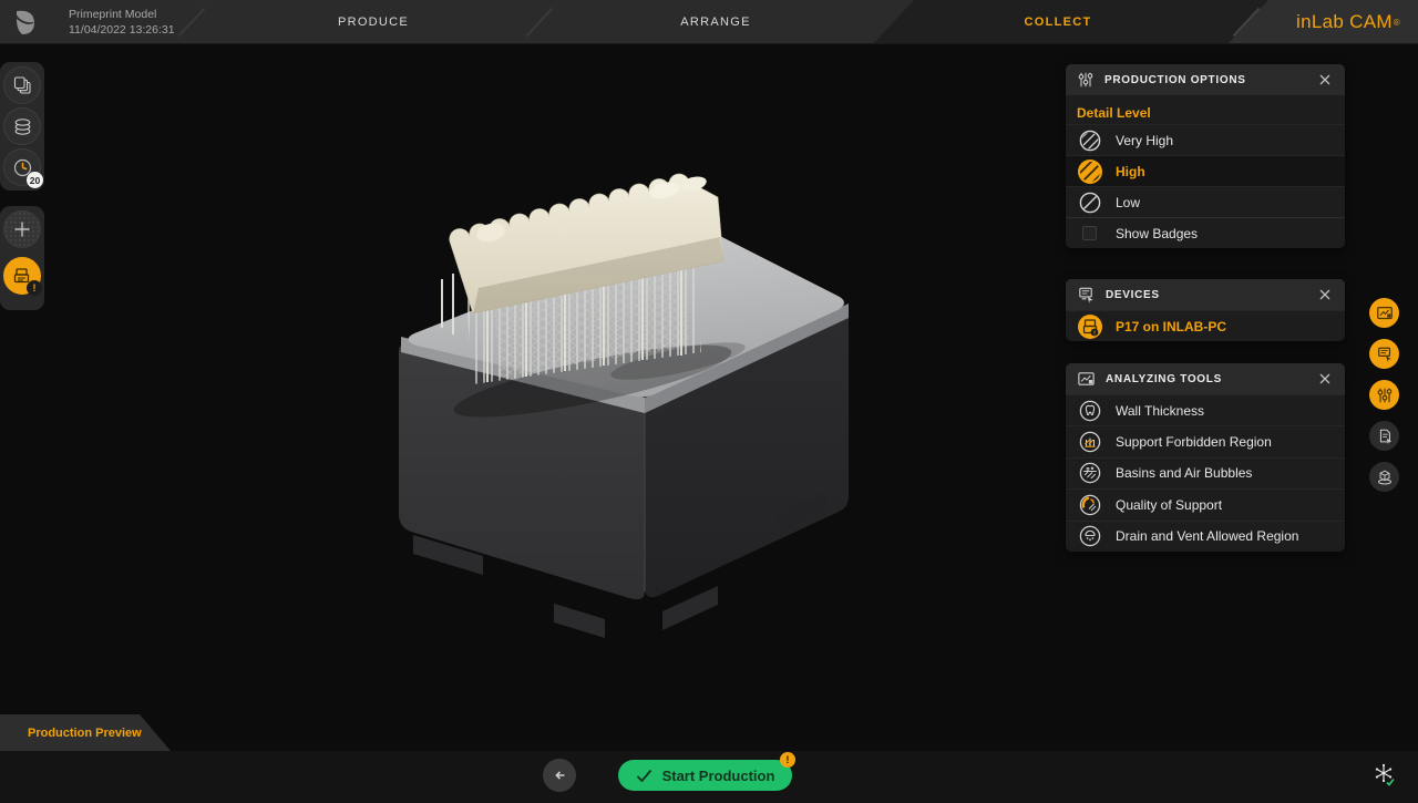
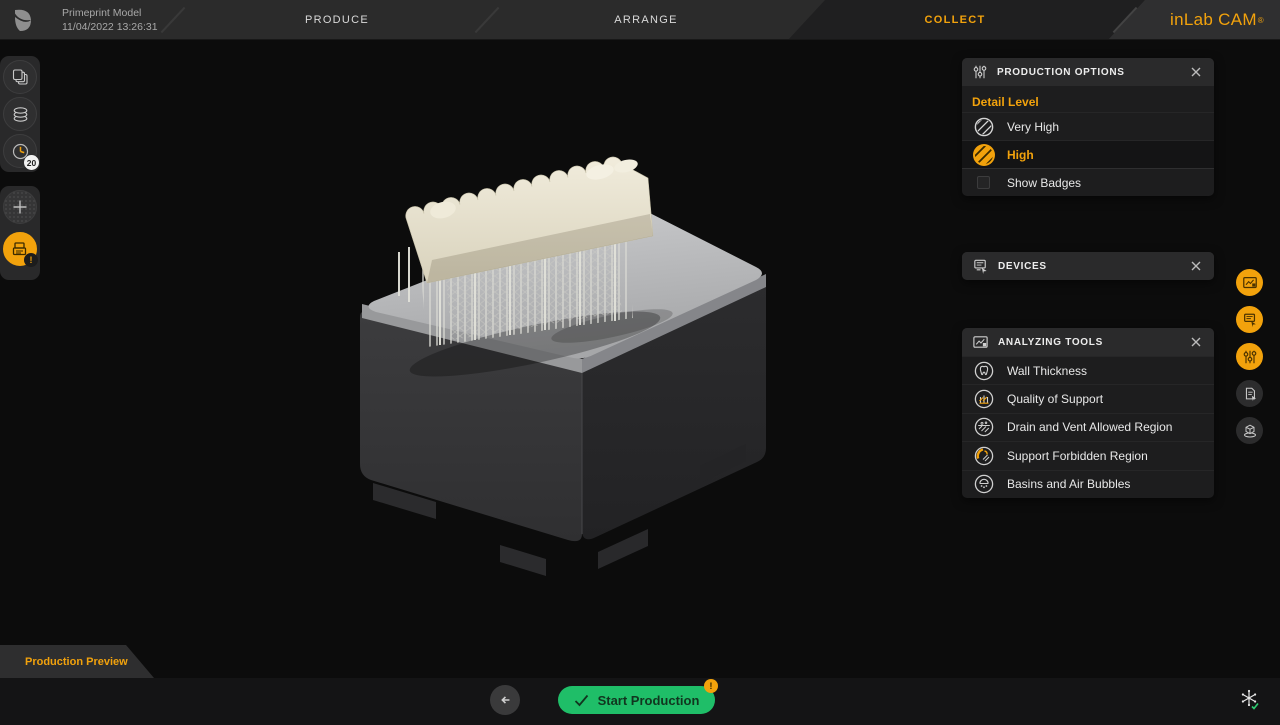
  Primeprint Model
  11/04/2022 13:26:31
  PRODUCE
  ARRANGE
  COLLECT
  inLab CAM
  ®
  20
  !
  PRODUCTION OPTIONS
  Detail Level
  Very High
  High
- Low
  Show Badges
  DEVICES
- P17 on INLAB-PC
  ANALYZING TOOLS
  Wall Thickness
- Support Forbidden Region
+ Quality of Support
- Basins and Air Bubbles
+ Drain and Vent Allowed Region
- Quality of Support
+ Support Forbidden Region
- Drain and Vent Allowed Region
+ Basins and Air Bubbles
  Production Preview
  Start Production
  !
